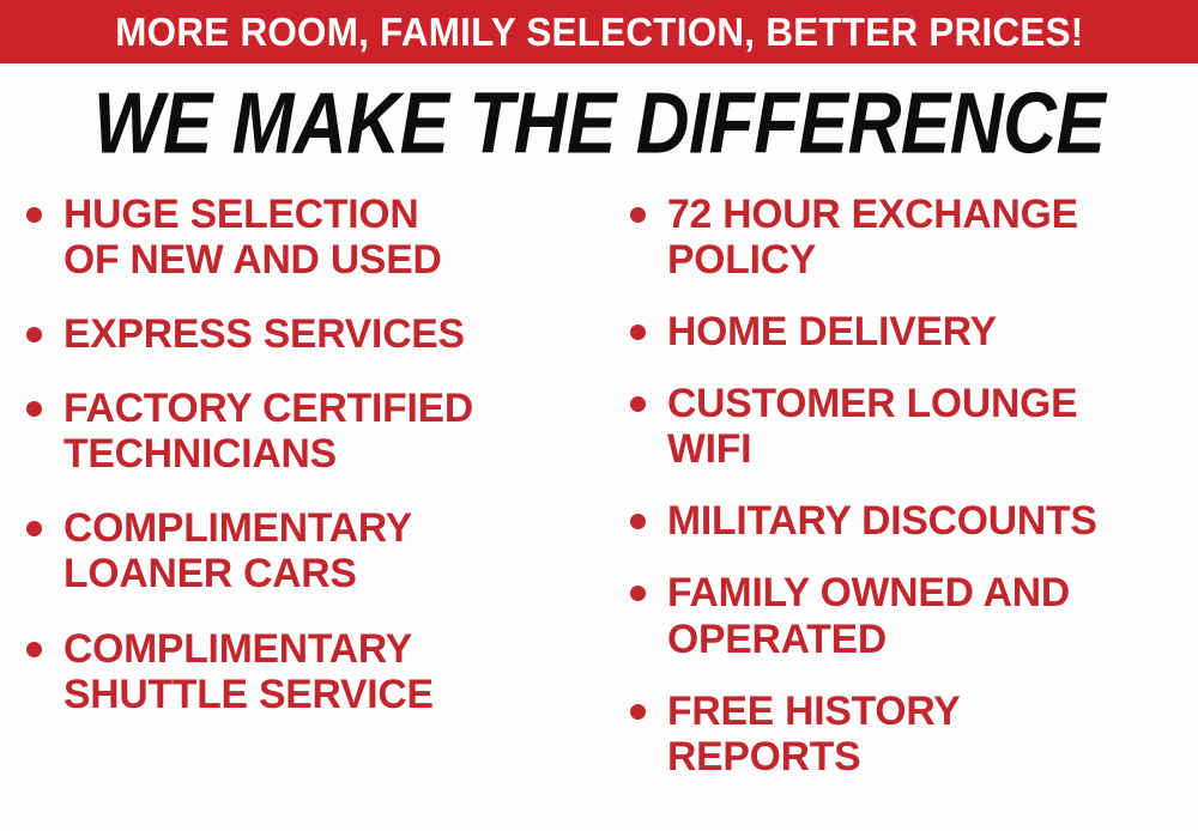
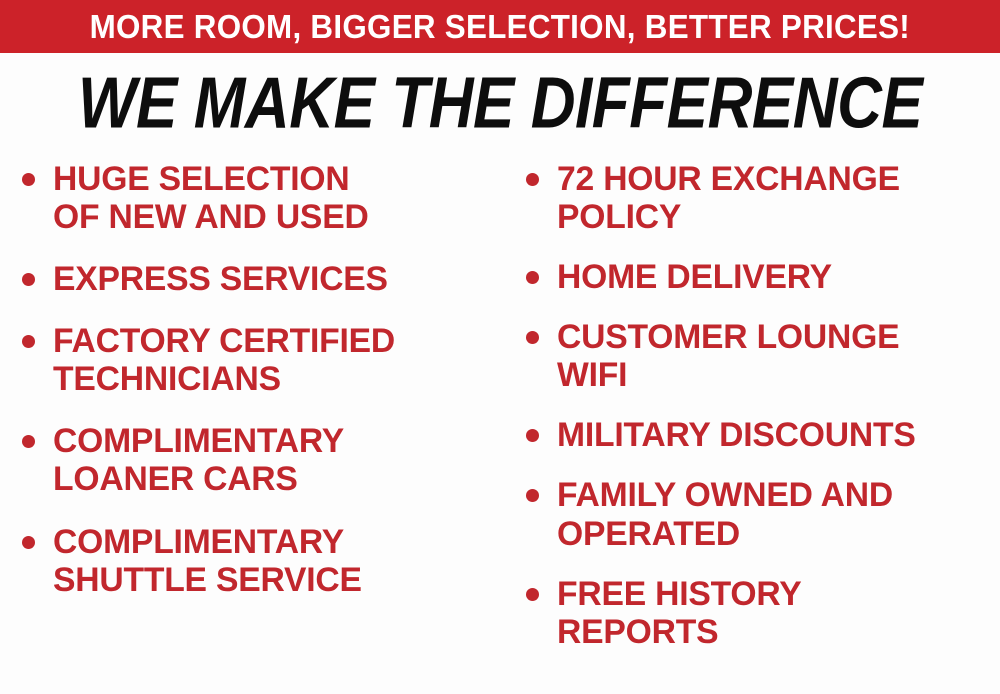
- MORE ROOM, FAMILY SELECTION, BETTER PRICES!
+ MORE ROOM, BIGGER SELECTION, BETTER PRICES!
  WE MAKE THE DIFFERENCE
  HUGE SELECTION
  OF NEW AND USED
  EXPRESS SERVICES
  FACTORY CERTIFIED
  TECHNICIANS
  COMPLIMENTARY
  LOANER CARS
  COMPLIMENTARY
  SHUTTLE SERVICE
  72 HOUR EXCHANGE
  POLICY
  HOME DELIVERY
  CUSTOMER LOUNGE
  WIFI
  MILITARY DISCOUNTS
  FAMILY OWNED AND
  OPERATED
  FREE HISTORY
  REPORTS
